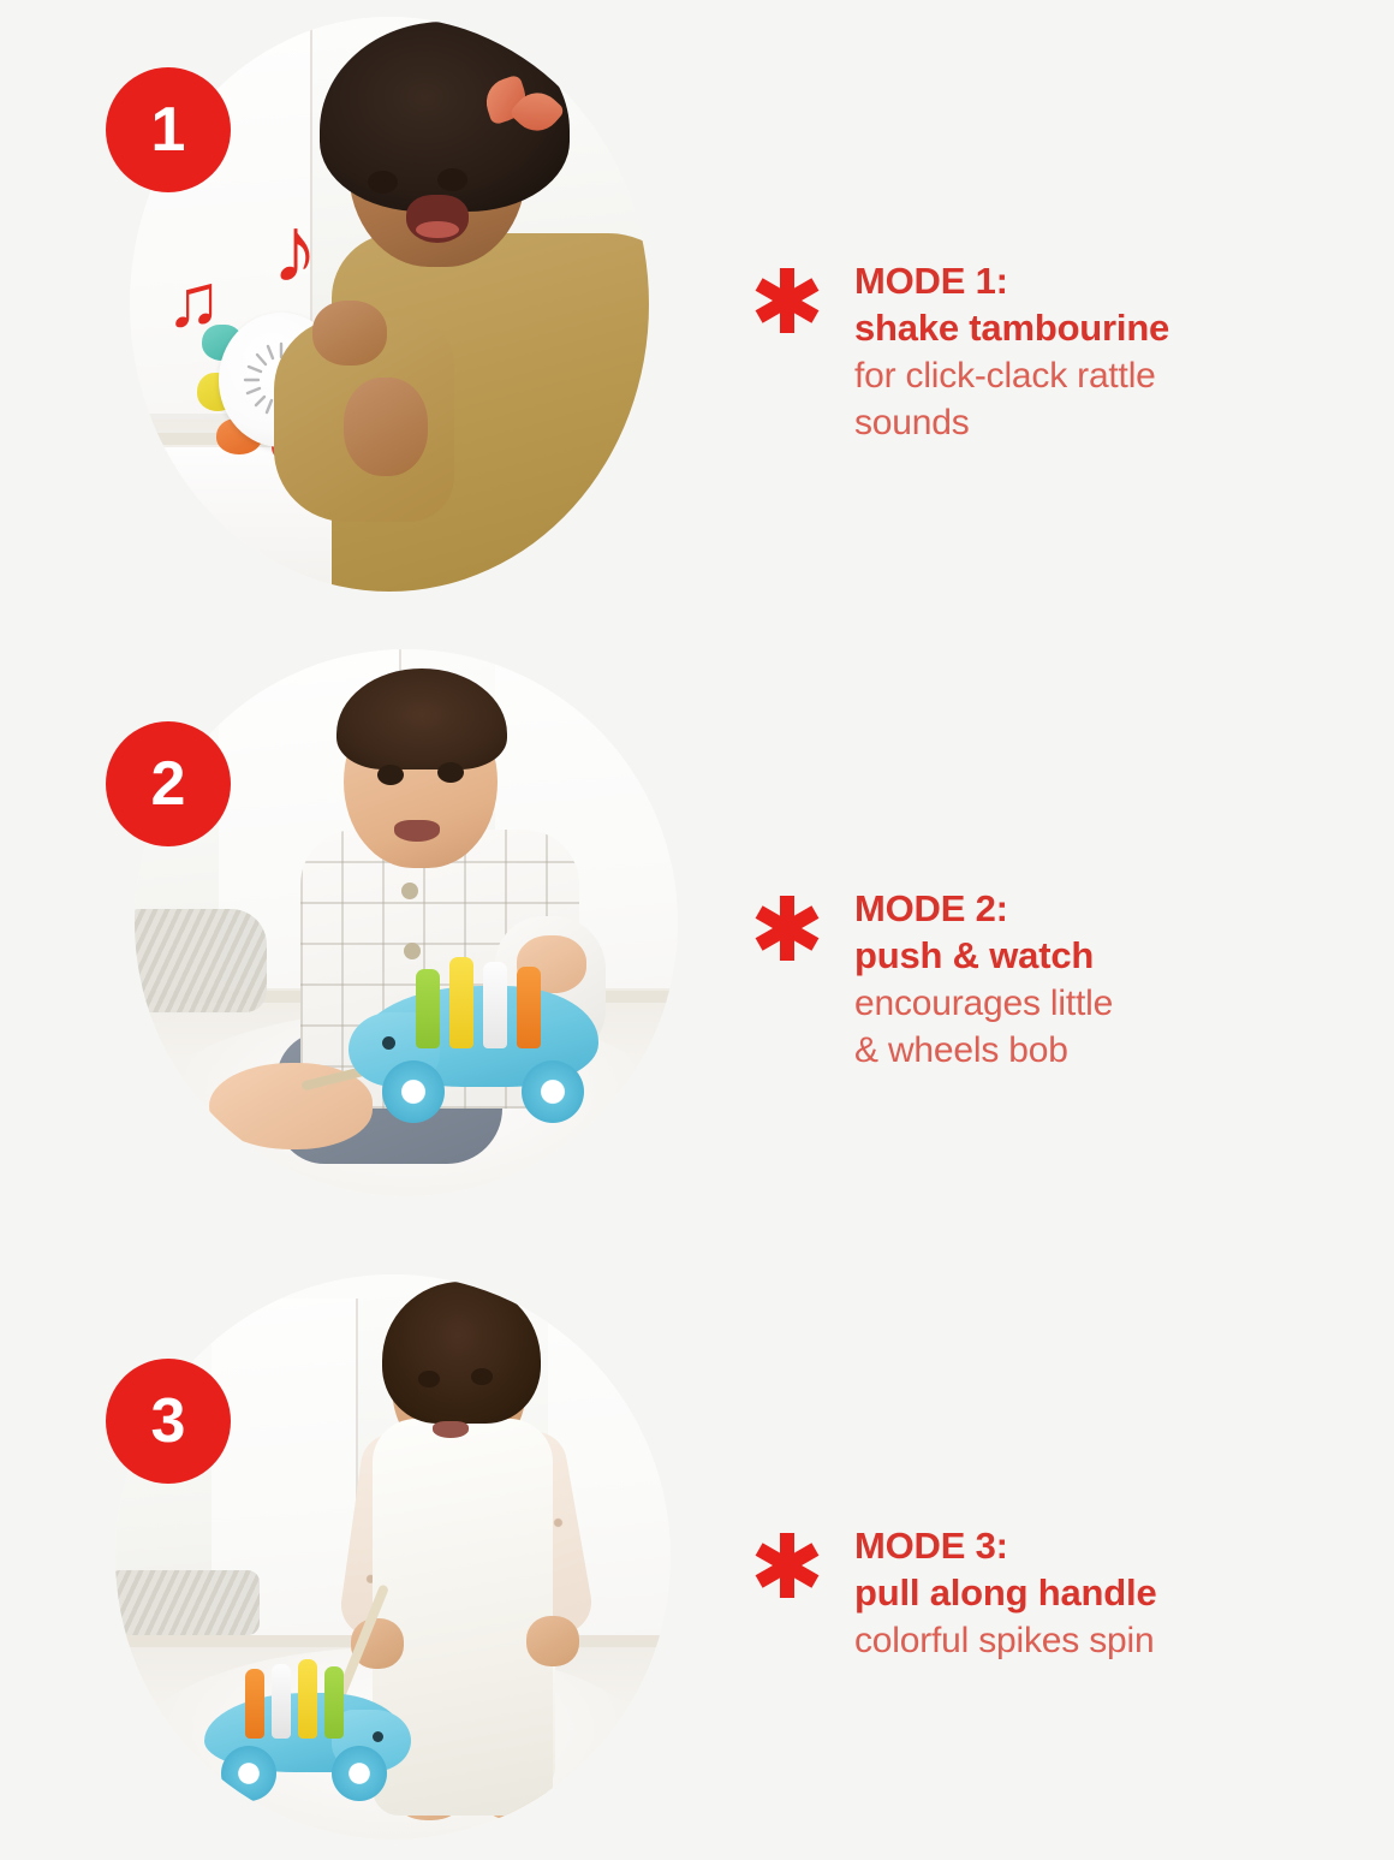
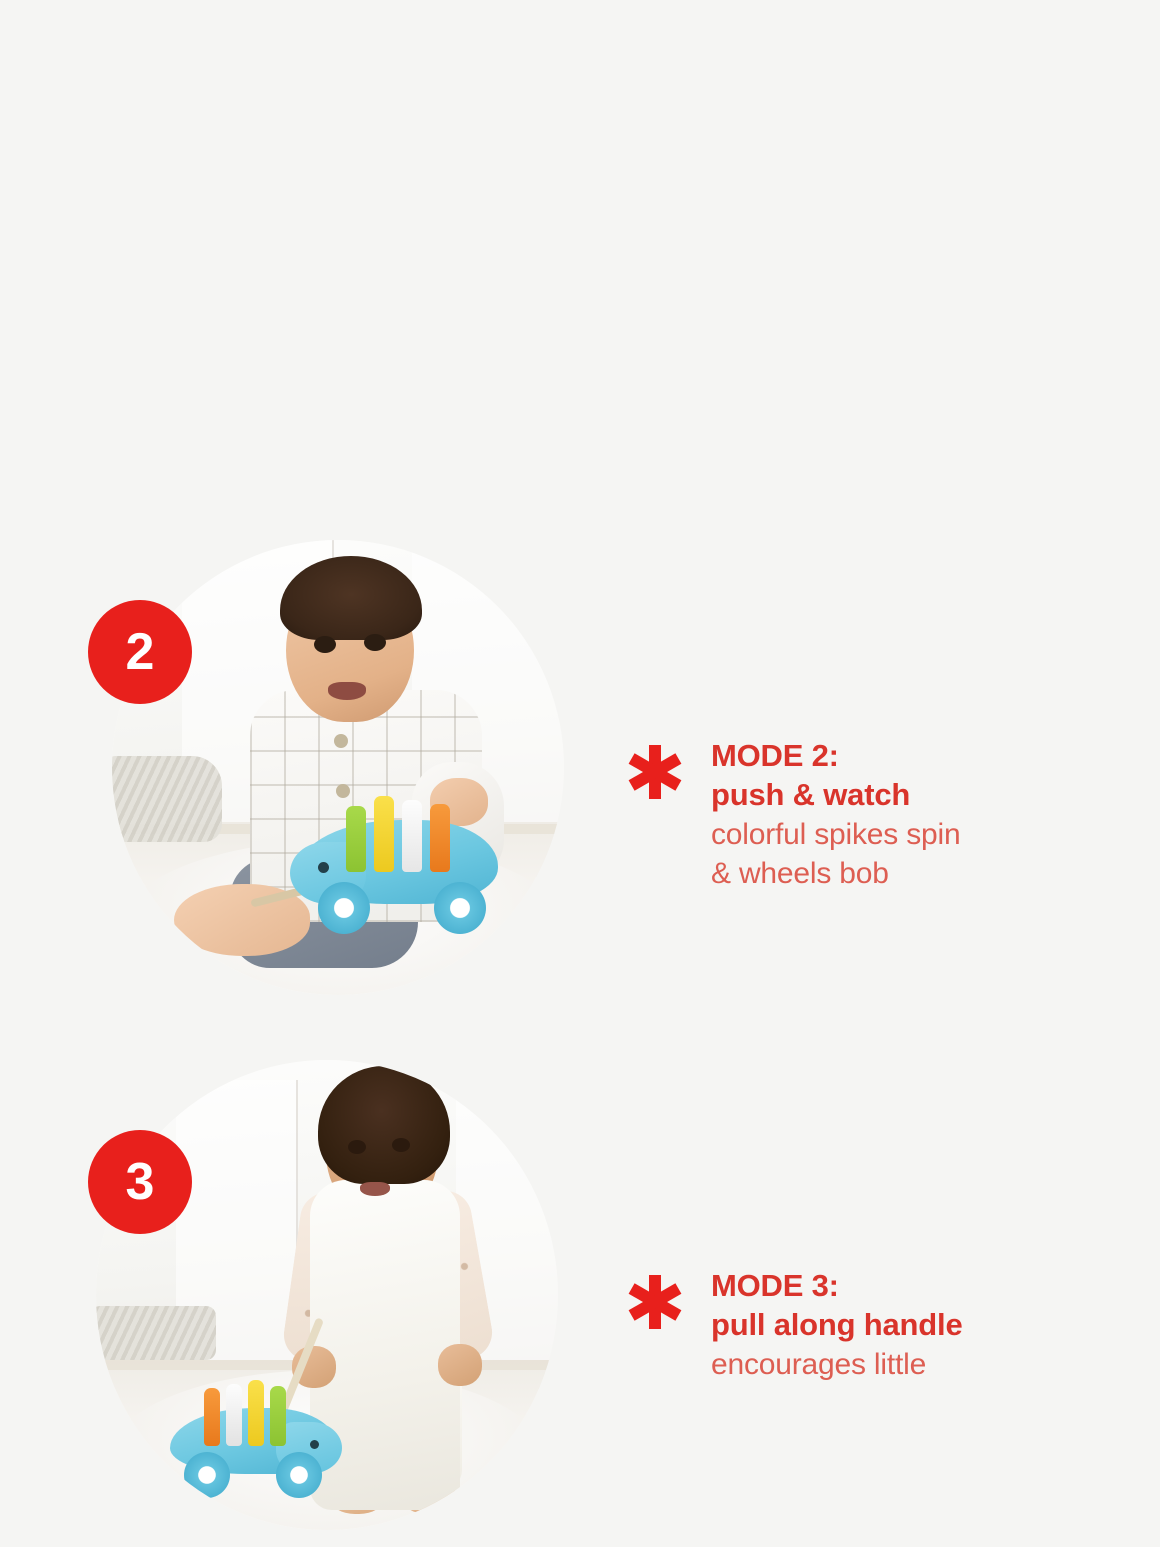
- ♪
- ♫
- 1
- MODE 1:
- shake tambourine
- for click-clack rattle
- sounds
  2
  MODE 2:
  push & watch
- encourages little
+ colorful spikes spin
  & wheels bob
  3
  MODE 3:
  pull along handle
- colorful spikes spin
+ encourages little
